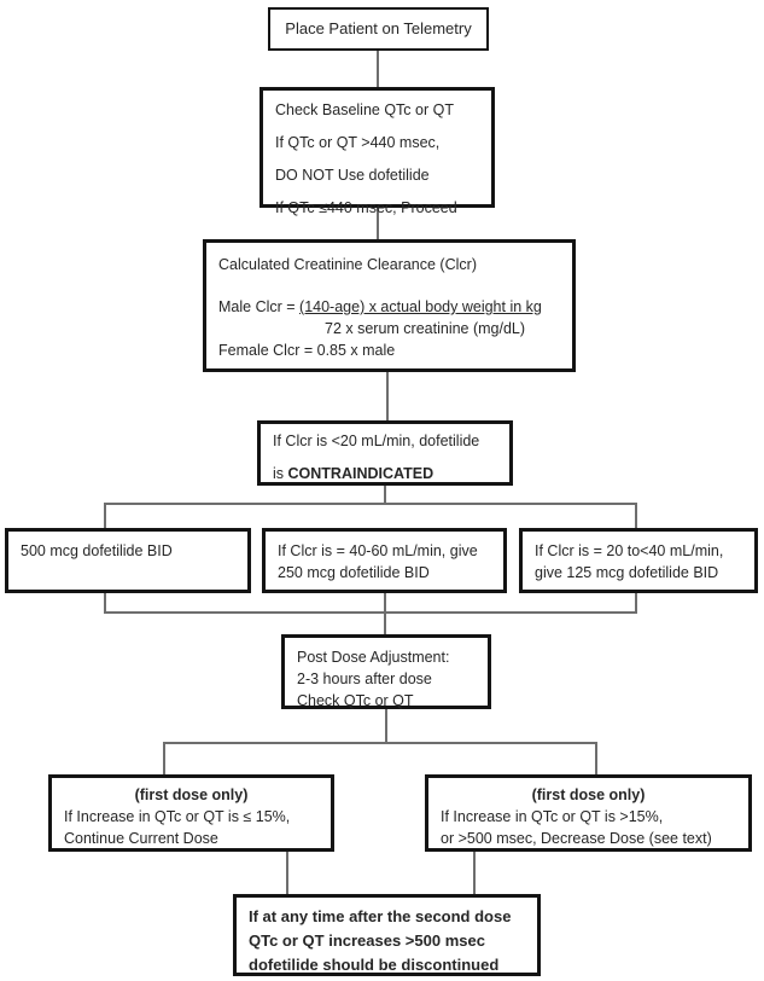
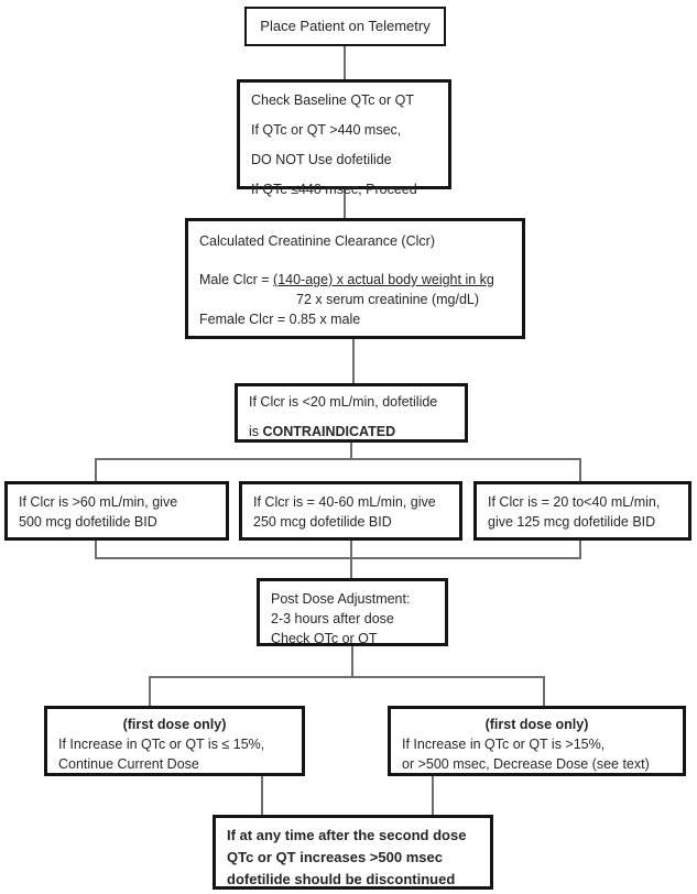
  Place Patient on Telemetry
  Check Baseline QTc or QT
  If QTc or QT >440 msec,
  DO NOT Use dofetilide
  If QTc ≤440 msec, Proceed
  Calculated Creatinine Clearance (Clcr)
  Male Clcr = (140-age) x actual body weight in kg
  72 x serum creatinine (mg/dL)
  Female Clcr = 0.85 x male
  If Clcr is <20 mL/min, dofetilide
  is CONTRAINDICATED
+ If Clcr is >60 mL/min, give
  500 mcg dofetilide BID
  If Clcr is = 40-60 mL/min, give
  250 mcg dofetilide BID
  If Clcr is = 20 to<40 mL/min,
  give 125 mcg dofetilide BID
  Post Dose Adjustment:
  2-3 hours after dose
  Check QTc or QT
  (first dose only)
  If Increase in QTc or QT is ≤ 15%,
  Continue Current Dose
  (first dose only)
  If Increase in QTc or QT is >15%,
  or >500 msec, Decrease Dose (see text)
  If at any time after the second dose
  QTc or QT increases >500 msec
  dofetilide should be discontinued
